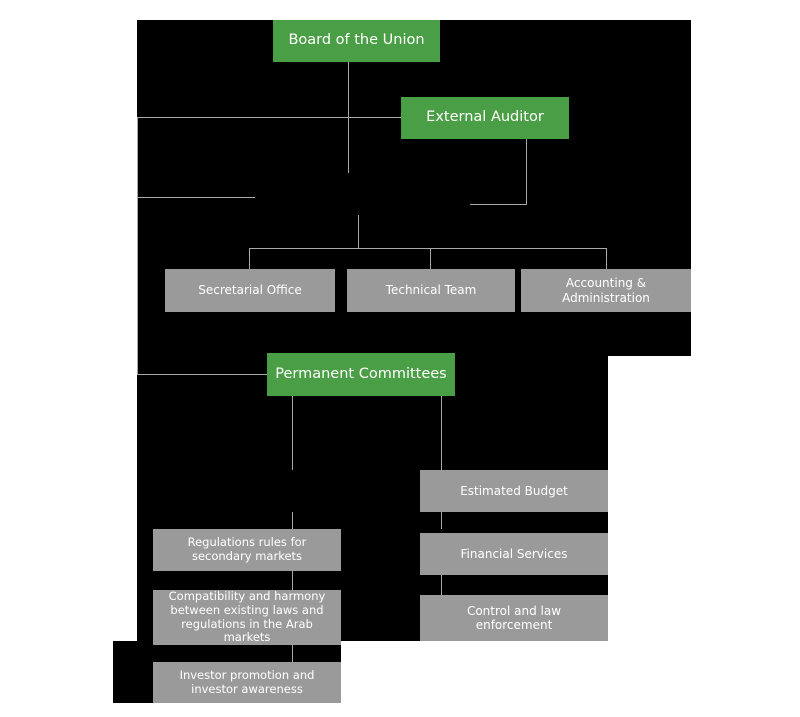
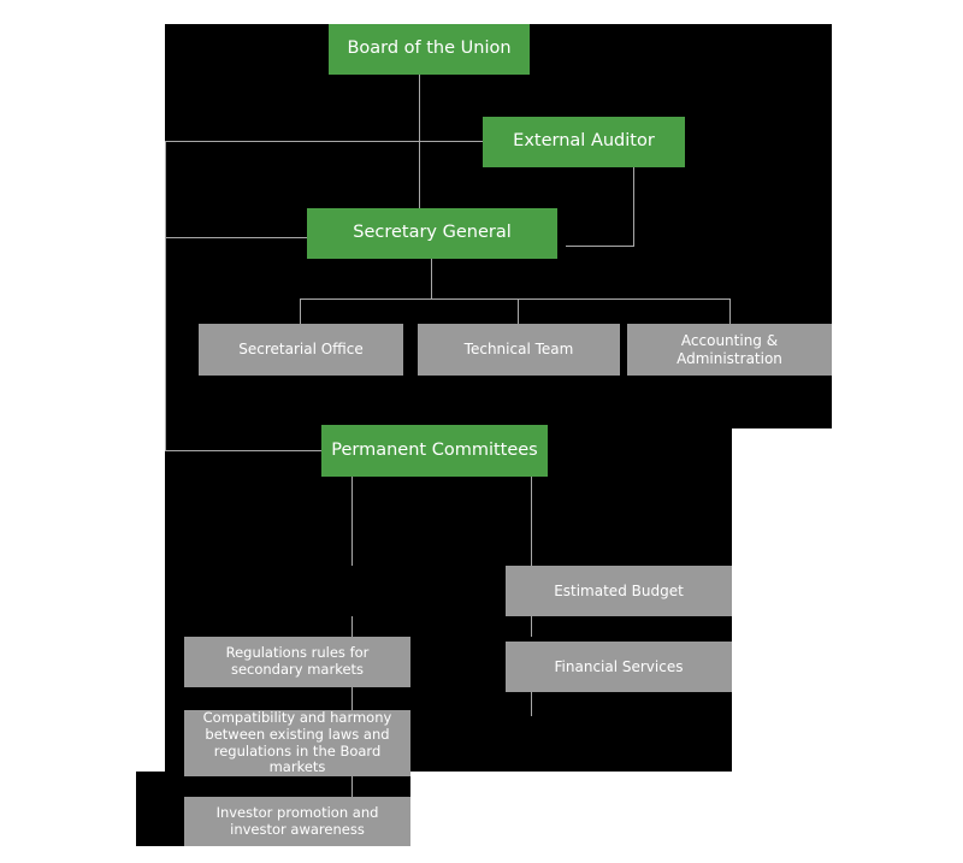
  Board of the Union
  External Auditor
+ Secretary General
  Secretarial Office
  Technical Team
  Accounting &
  Administration
  Permanent Committees
  Regulations rules for
  secondary markets
  Compatibility and harmony
  between existing laws and
- regulations in the Arab markets
+ regulations in the Board markets
  Investor promotion and
  investor awareness
  Estimated Budget
  Financial Services
- Control and law
- enforcement
